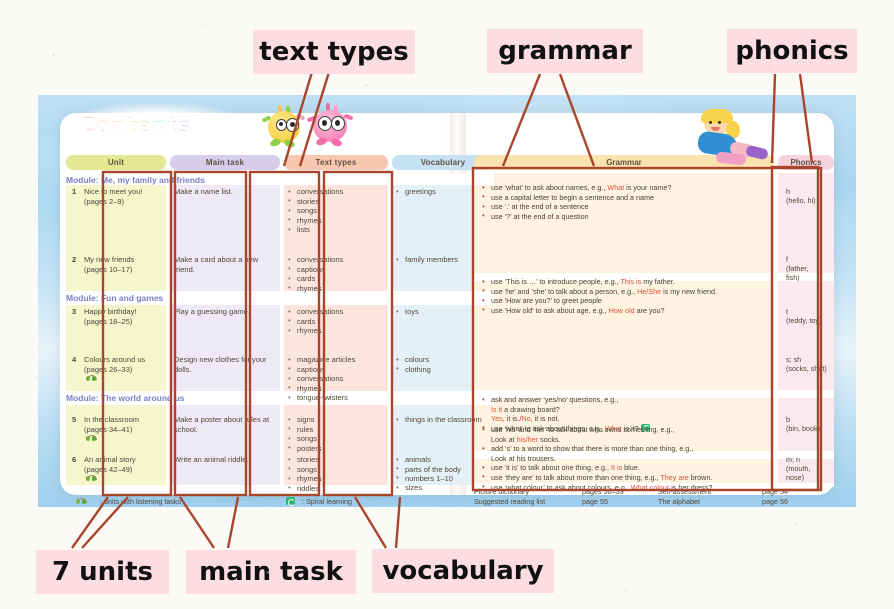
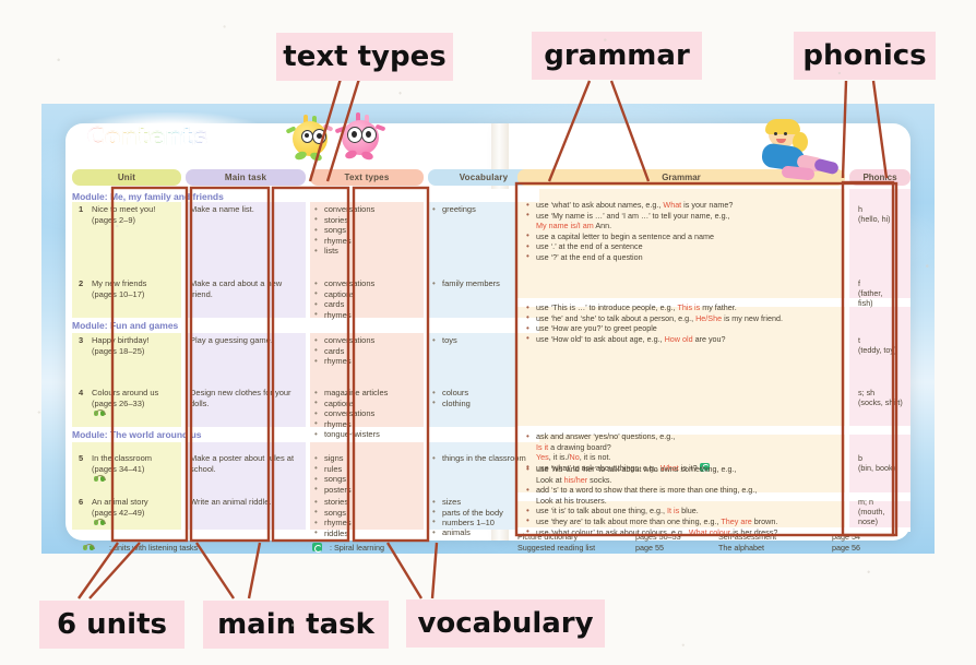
  Contents
  Unit
  Main task
  Text types
  Vocabulary
  Grammar
  Phoncs
  Module: Me, my family an friends
  Module:un and games
  Module:he world around us
  1
  Niceo meet you!
  (pages 2–9)
  Make a name list.
  convesations
  stories
  songs
  rhyme
  lists
  greetings
  2
  My nw friends
  (pages 10–17)
  Make a card about aw riend.
  convesations
  captio
  cards
  rhyme
  family members
  3
  Happ birthday!
  (pages 18–25)
  Play a guessing gam
  convesations
  cards
  rhyme
  toys
  4
  Colours around us
  (pages 26–33)
  Design new clothes fr your olls.
  magazie articles
  captio
  convesations
  rhyme
  tongu-wisters
  colours
  clothing
  5
  In the classroom
  (pages 34–41)
  Make a poster aboutles at chool.
  signs
  rules
  songs
  poster
  things in the classrom
  6
  An animal story
  (pages 42–49)
  Write an animal riddle.
  stories
  songs
  rhyme
  riddles
- animals
+ sizes
  parts of the body
  numbers 1–10
- sizes
+ animals
  use ‘what’ to ask about names, e.g., What is your name?
+ use ‘My name is …’ and ‘I am …’ to tell your name, e.g.,
+ My name is/I am Ann.
  use a capital letter to begin a sentence and a name
  use ‘.’ at the end of a sentence
  use ‘?’ at the end of a question
  use ‘This is …’ to introduce people, e.g., This is my father.
  use ‘he’ and ‘she’ to talk about a person, e.g., He/She is my new friend.
  use ‘How are you?’ to greet people
  use ‘How old’ to ask about age, e.g., How old are you?
  ask and answer ‘yes/no’ questions, e.g.,
  Is it a drawing board?
  Yes, it is./No, it is not.
  use ‘what’ to ask about things, e.g., What is it?
  use ‘his’ and ‘her’ to talk about who owns something, e.g.,
  Look at his/her socks.
  add ‘s’ to a word to show that there is more than one thing, e.g.,
  Look at his trousers.
  use ‘it is’ to talk about one thing, e.g., It is blue.
  use ‘they are’ to talk about more than one thing, e.g., They are brown.
  use ‘what colour’ to ask about colours, e.g., What colour is her dress?
  h
  (hello, hi)
  f
  (father,
  fish)
  t
  (teddy, to
  s; sh
  (socks, sht)
  b
  (bin, book
  m; n
  (mouth,
  nose)
  :nitsith listening tasks
  : Spiral learning
  Picture dictionary
  pages 50–53
  Self-assessment
  page 54
  Suggested reading list
  page 55
  The alphabet
  page 56
  text types
  grammar
  phonics
- 7 units
+ 6 units
  main task
  vocabulary
